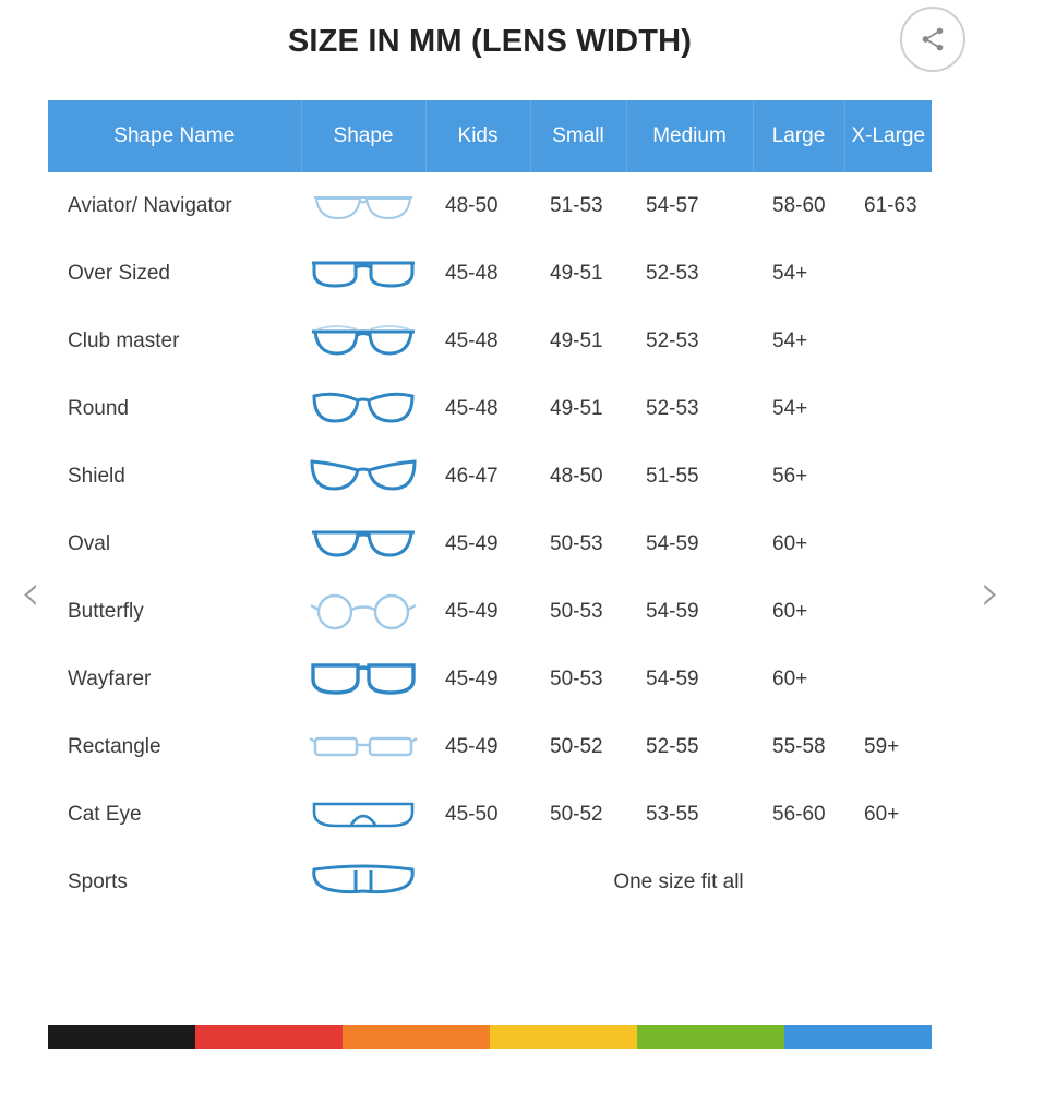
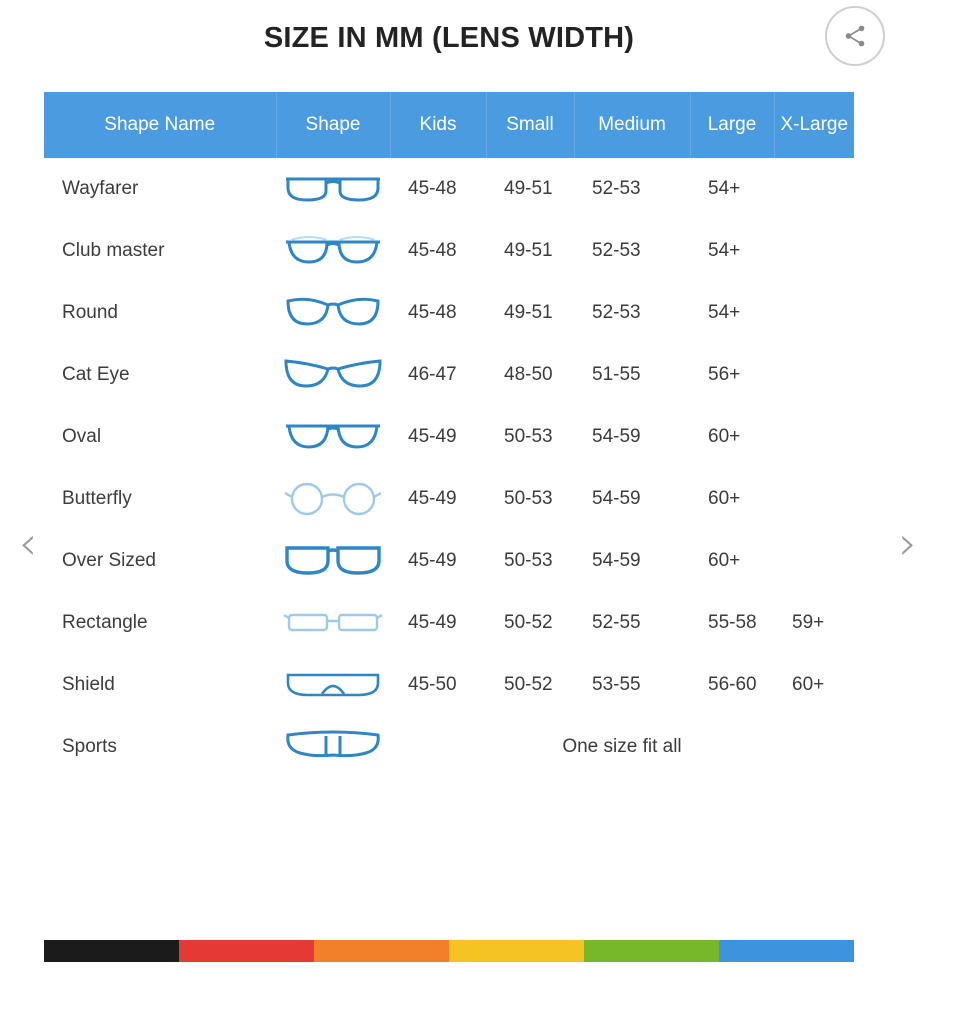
  SIZE IN MM (LENS WIDTH)
  ‹
  ›
  Shape Name	Shape	Kids	Small	Medium	Large	X-Large
- Aviator/ Navigator		48-50	51-53	54-57	58-60	61-63
- Over Sized		45-48	49-51	52-53	54+
+ Wayfarer		45-48	49-51	52-53	54+
  Club master		45-48	49-51	52-53	54+
  Round		45-48	49-51	52-53	54+
- Shield		46-47	48-50	51-55	56+
+ Cat Eye		46-47	48-50	51-55	56+
  Oval		45-49	50-53	54-59	60+
  Butterfly		45-49	50-53	54-59	60+
- Wayfarer		45-49	50-53	54-59	60+
+ Over Sized		45-49	50-53	54-59	60+
  Rectangle		45-49	50-52	52-55	55-58	59+
- Cat Eye		45-50	50-52	53-55	56-60	60+
+ Shield		45-50	50-52	53-55	56-60	60+
  Sports		One size fit all
